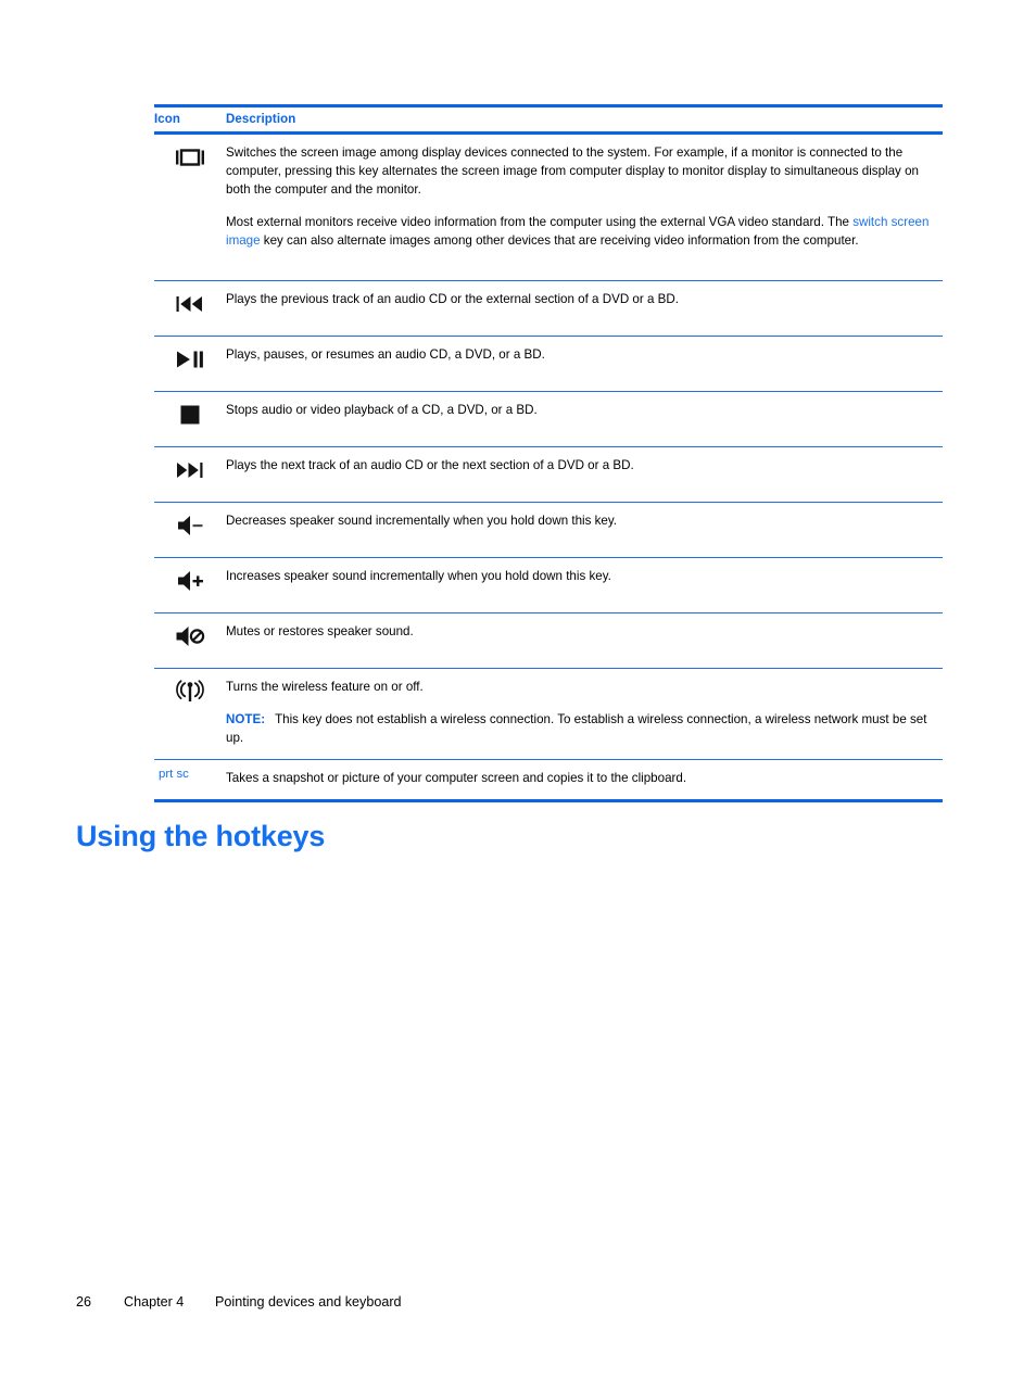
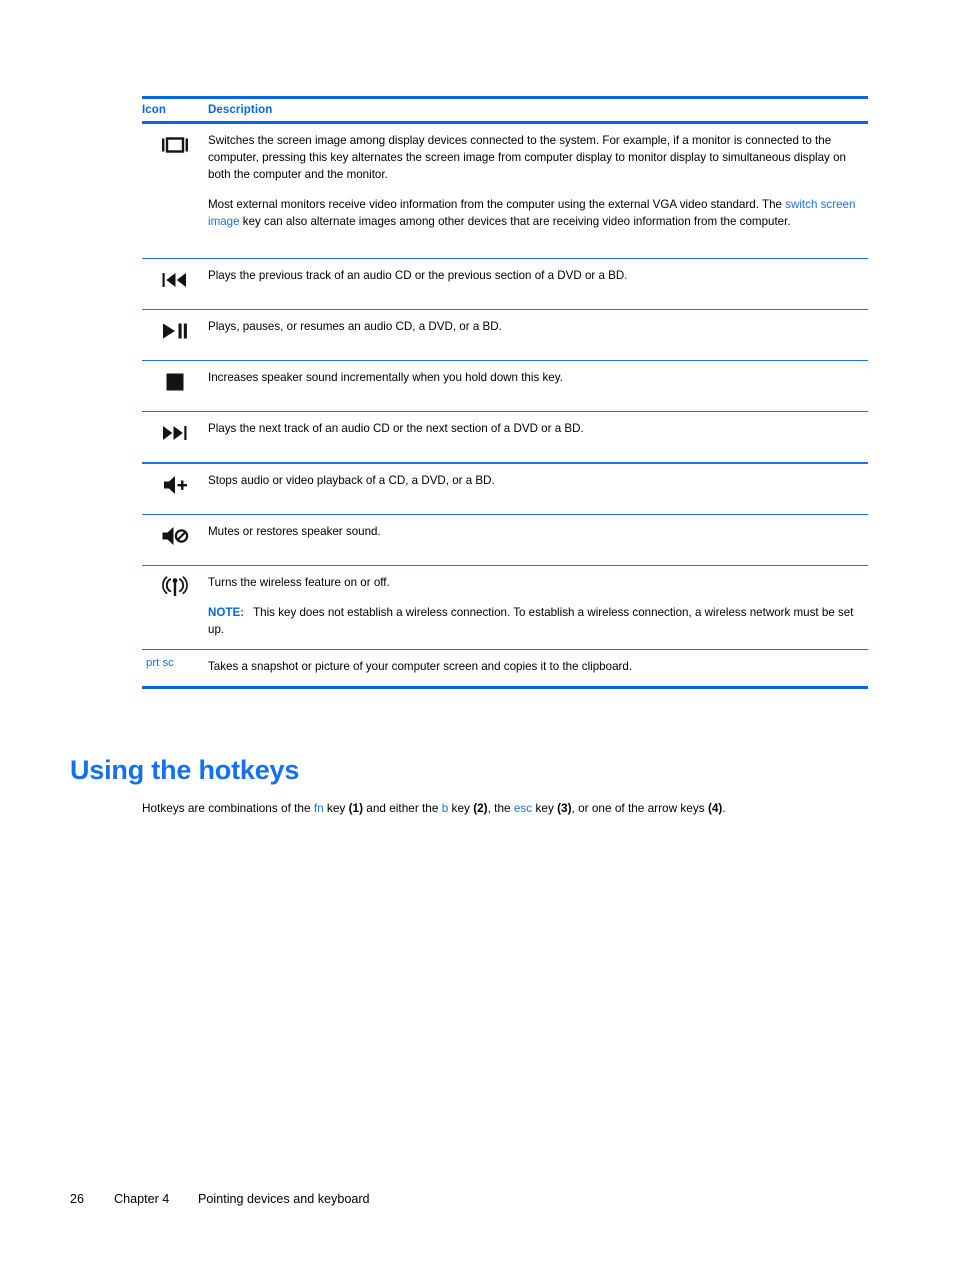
  Icon
  Description
  Switches the screen image among display devices connected to the system. For example, if a monitor is connected to the computer, pressing this key alternates the screen image from computer display to monitor display to simultaneous display on both the computer and the monitor.
  Most external monitors receive video information from the computer using the external VGA video standard. The switch screen image key can also alternate images among other devices that are receiving video information from the computer.
- Plays the previous track of an audio CD or the external section of a DVD or a BD.
+ Plays the previous track of an audio CD or the previous section of a DVD or a BD.
  Plays, pauses, or resumes an audio CD, a DVD, or a BD.
- Stops audio or video playback of a CD, a DVD, or a BD.
+ Increases speaker sound incrementally when you hold down this key.
  Plays the next track of an audio CD or the next section of a DVD or a BD.
- Decreases speaker sound incrementally when you hold down this key.
- Increases speaker sound incrementally when you hold down this key.
+ Stops audio or video playback of a CD, a DVD, or a BD.
  Mutes or restores speaker sound.
  Turns the wireless feature on or off.
  NOTE: This key does not establish a wireless connection. To establish a wireless connection, a wireless network must be set up.
  prt sc
  Takes a snapshot or picture of your computer screen and copies it to the clipboard.
  Using the hotkeys
+ Hotkeys are combinations of the fn key (1) and either the b key (2), the esc key (3), or one of the arrow keys (4).
  26
  Chapter 4
  Pointing devices and keyboard
